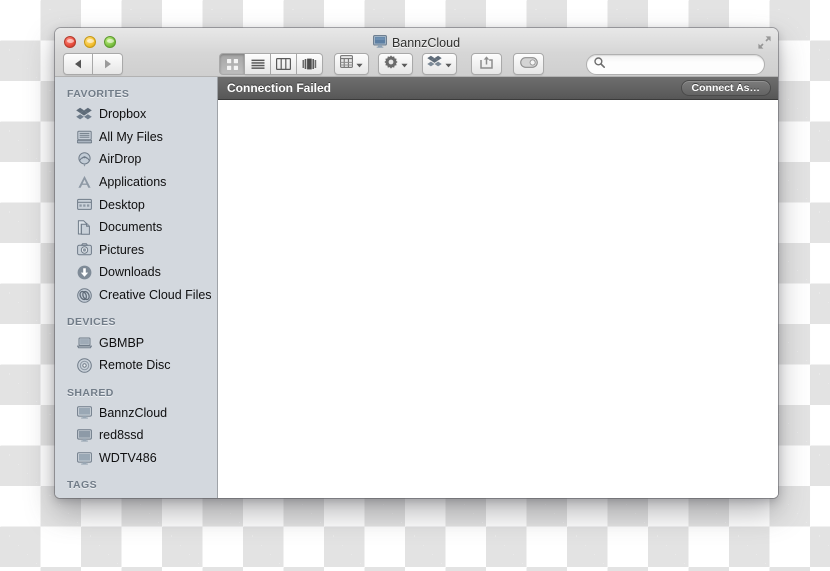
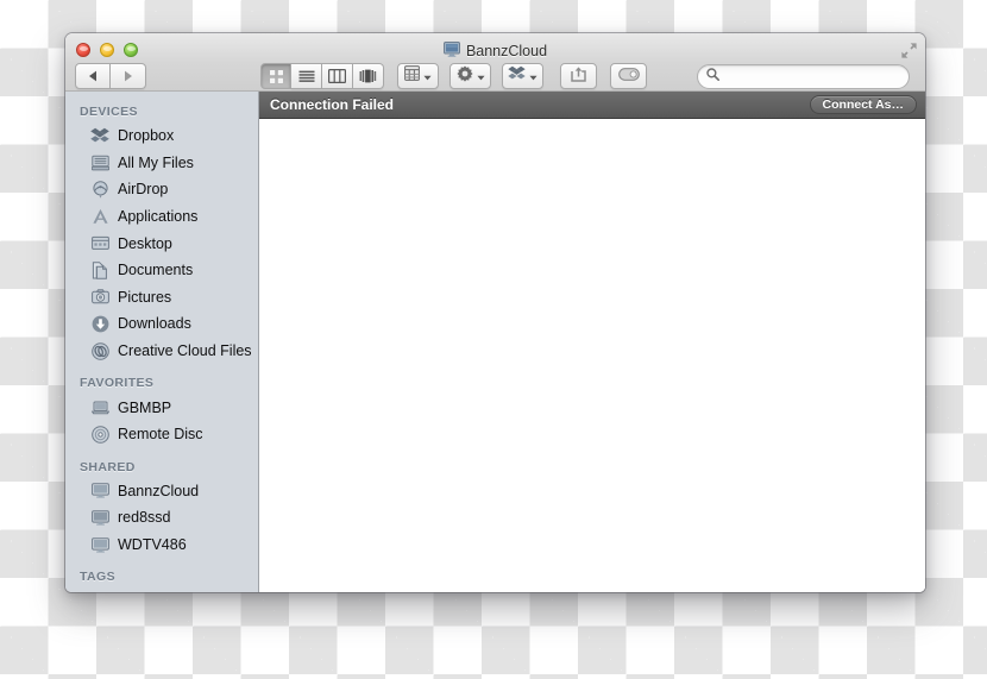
  BannzCloud
- FAVORITES
+ DEVICES
  Dropbox
  All My Files
  AirDrop
  Applications
  Desktop
  Documents
  Pictures
  Downloads
  Creative Cloud Files
- DEVICES
+ FAVORITES
  GBMBP
  Remote Disc
  SHARED
  BannzCloud
  red8ssd
  WDTV486
  TAGS
  Connection Failed
  Connect As…
